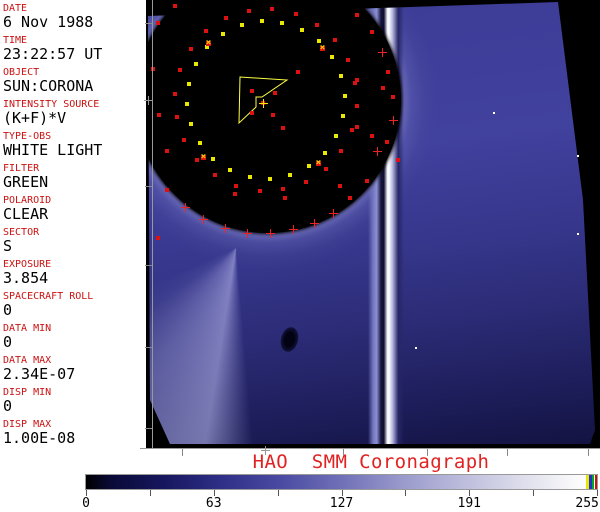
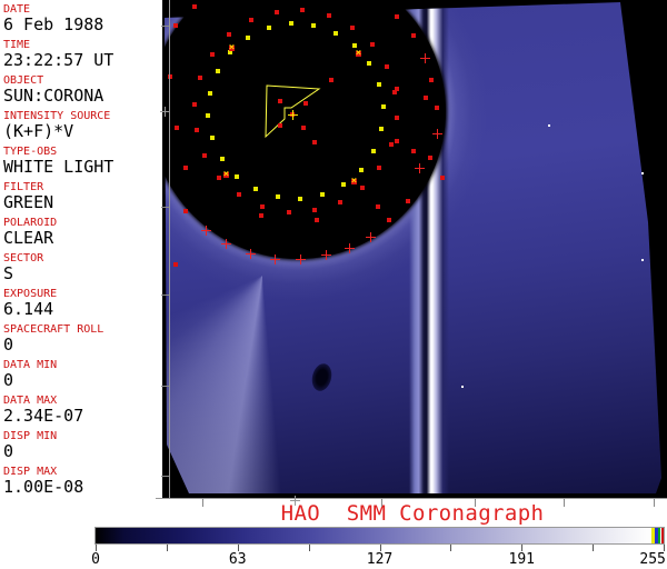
  DATE
- 6 Nov 1988
+ 6 Feb 1988
  TIME
  23:22:57 UT
  OBJECT
  SUN:CORONA
  INTENSITY SOURCE
  (K+F)*V
  TYPE-OBS
  WHITE LIGHT
  FILTER
  GREEN
  POLAROID
  CLEAR
  SECTOR
  S
  EXPOSURE
- 3.854
+ 6.144
  SPACECRAFT ROLL
  0
  DATA MIN
  0
  DATA MAX
  2.34E-07
  DISP MIN
  0
  DISP MAX
  1.00E-08
  HAO SMM Coronagraph
  0
  63
  127
  191
  255
